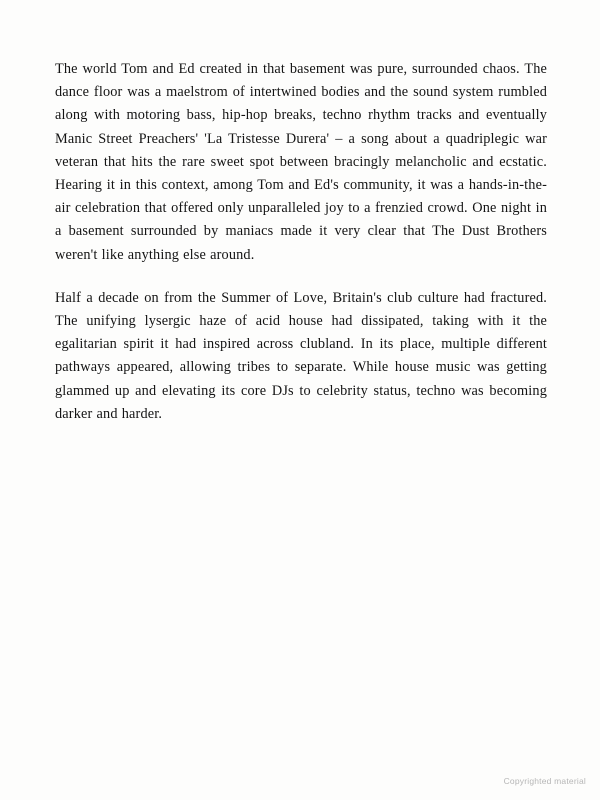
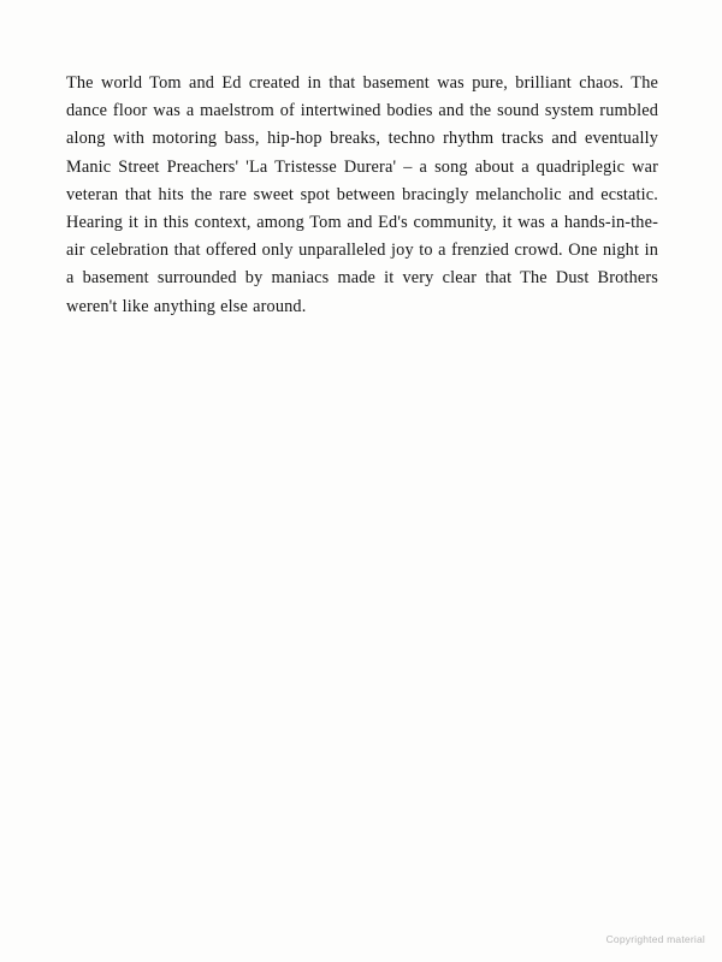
- The world Tom and Ed created in that basement was pure, surrounded chaos. The dance floor was a maelstrom of intertwined bodies and the sound system rumbled along with motoring bass, hip-hop breaks, techno rhythm tracks and eventually Manic Street Preachers' 'La Tristesse Durera' – a song about a quadriplegic war veteran that hits the rare sweet spot between bracingly melancholic and ecstatic. Hearing it in this context, among Tom and Ed's community, it was a hands-in-the-air celebration that offered only unparalleled joy to a frenzied crowd. One night in a basement surrounded by maniacs made it very clear that The Dust Brothers weren't like anything else around.
+ The world Tom and Ed created in that basement was pure, brilliant chaos. The dance floor was a maelstrom of intertwined bodies and the sound system rumbled along with motoring bass, hip-hop breaks, techno rhythm tracks and eventually Manic Street Preachers' 'La Tristesse Durera' – a song about a quadriplegic war veteran that hits the rare sweet spot between bracingly melancholic and ecstatic. Hearing it in this context, among Tom and Ed's community, it was a hands-in-the-air celebration that offered only unparalleled joy to a frenzied crowd. One night in a basement surrounded by maniacs made it very clear that The Dust Brothers weren't like anything else around.
- Half a decade on from the Summer of Love, Britain's club culture had fractured. The unifying lysergic haze of acid house had dissipated, taking with it the egalitarian spirit it had inspired across clubland. In its place, multiple different pathways appeared, allowing tribes to separate. While house music was getting glammed up and elevating its core DJs to celebrity status, techno was becoming darker and harder.
  Copyrighted material
